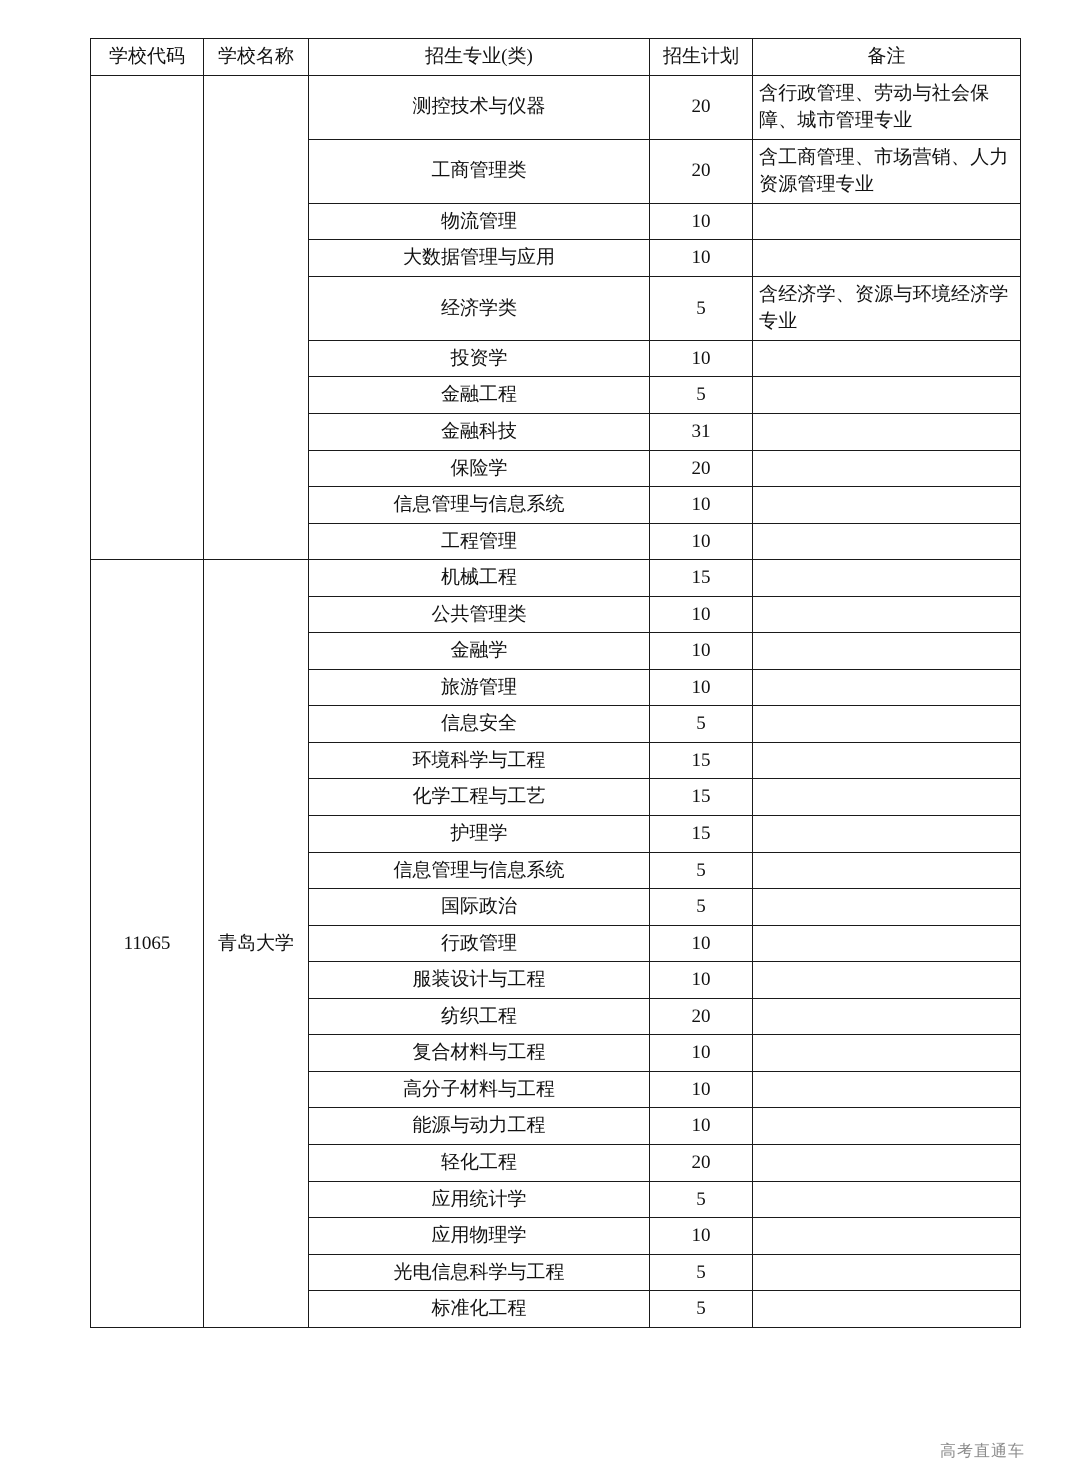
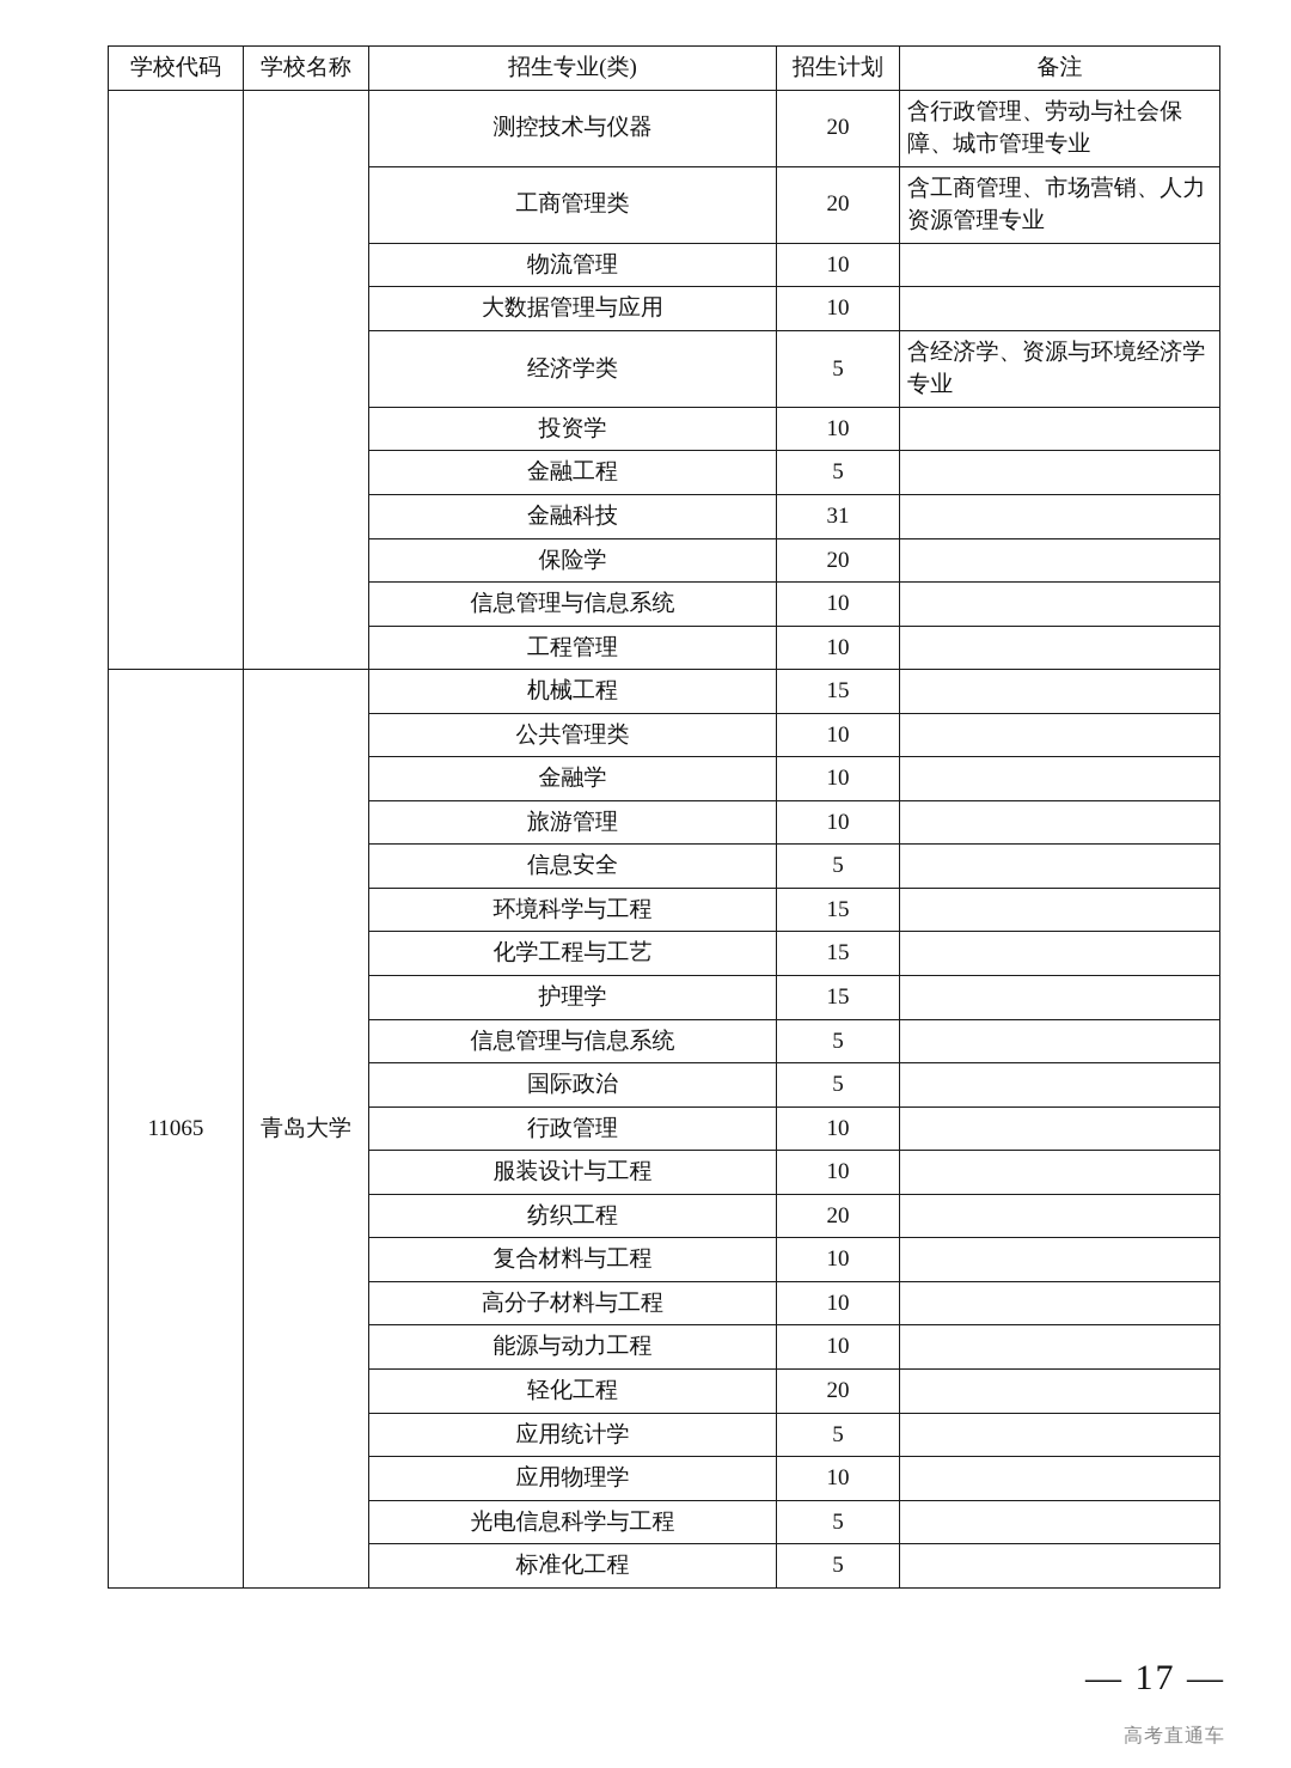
  学校代码	学校名称	招生专业(类)	招生计划	备注
  		测控技术与仪器	20	含行政管理、劳动与社会保障、城市管理专业
  工商管理类	20	含工商管理、市场营销、人力资源管理专业
  物流管理	10
  大数据管理与应用	10
  经济学类	5	含经济学、资源与环境经济学专业
  投资学	10
  金融工程	5
  金融科技	31
  保险学	20
  信息管理与信息系统	10
  工程管理	10
  11065	青岛大学	机械工程	15
  公共管理类	10
  金融学	10
  旅游管理	10
  信息安全	5
  环境科学与工程	15
  化学工程与工艺	15
  护理学	15
  信息管理与信息系统	5
  国际政治	5
  行政管理	10
  服装设计与工程	10
  纺织工程	20
  复合材料与工程	10
  高分子材料与工程	10
  能源与动力工程	10
  轻化工程	20
  应用统计学	5
  应用物理学	10
  光电信息科学与工程	5
  标准化工程	5
+ — 17 —
  高考直通车
